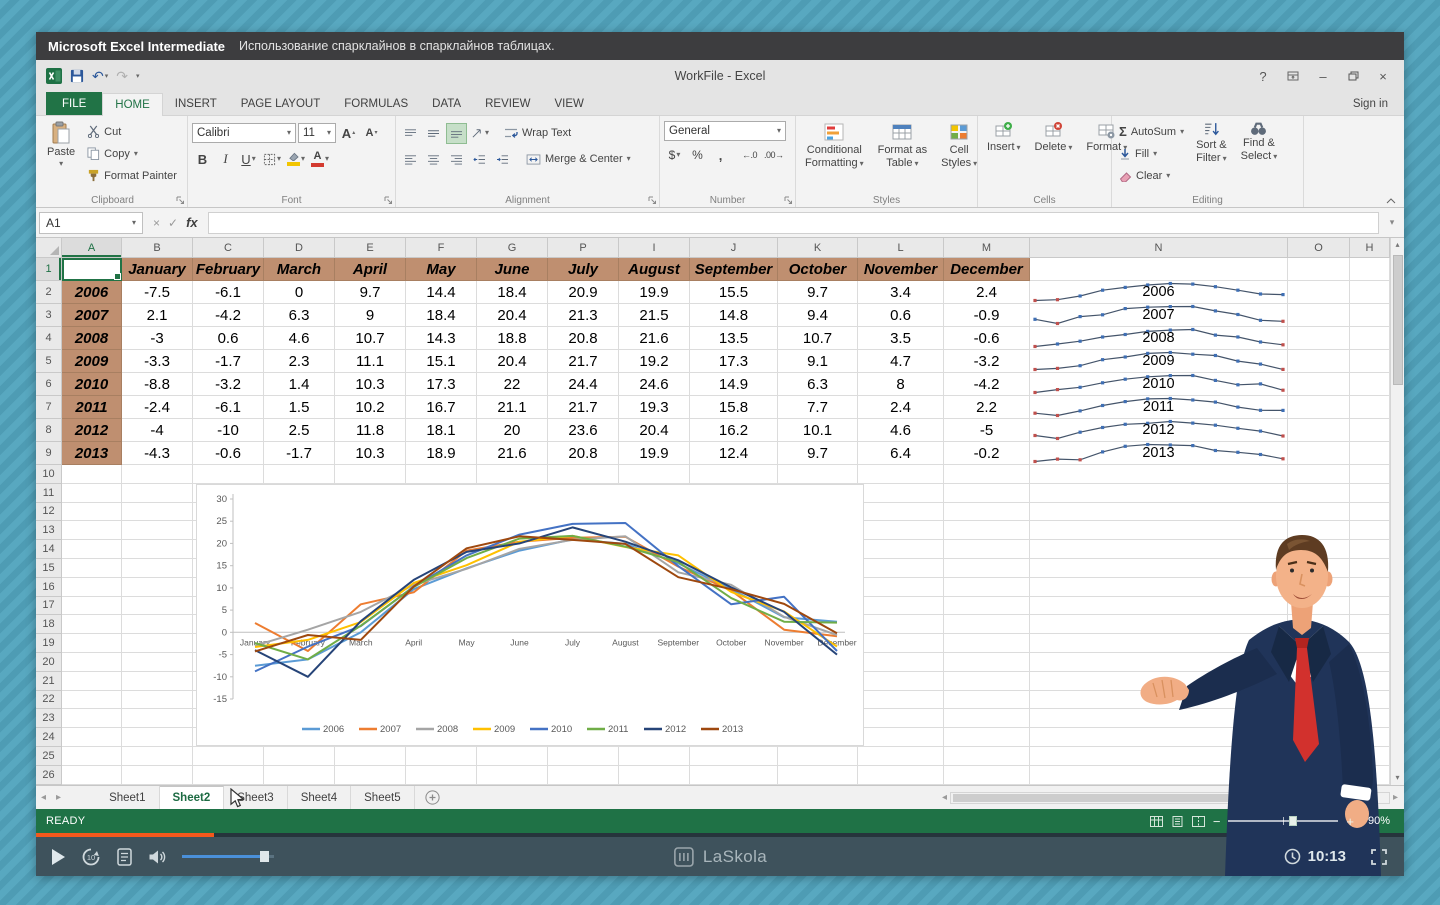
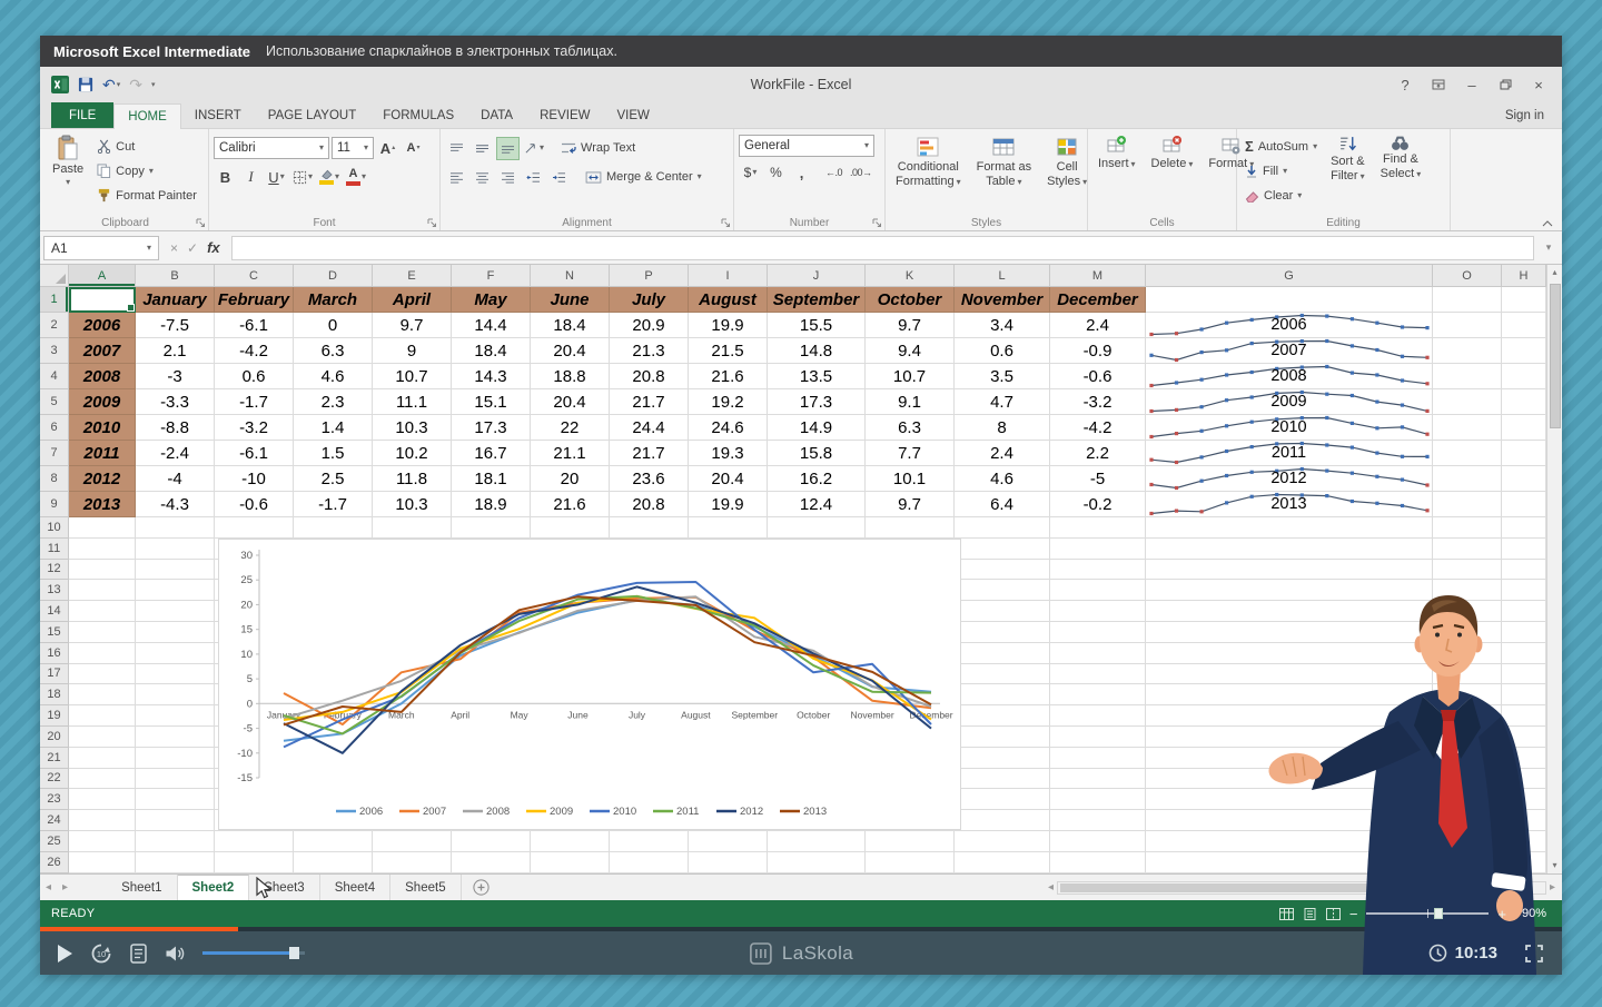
  Microsoft Excel Intermediate
- Использование спарклайнов в спарклайнов таблицах.
+ Использование спарклайнов в электронных таблицах.
  ↶
  ↷
  WorkFile - Excel
  ?
  –
  ×
  FILE
  HOME
  INSERT
  PAGE LAYOUT
  FORMULAS
  DATA
  REVIEW
  VIEW
  Sign in
  Paste
  ▾
  Cut
  Copy
  ▾
  Format Painter
  Clipboard
  Calibri
  ▾
  11
  ▾
  A
  A
  B
  I
  U
  ▾
  ▾
  ▾
  A
  ▾
  Font
  ▾
  Wrap Text
  Merge & Center
  ▾
  Alignment
  General
  ▾
  $
  ▾
  %
  ,
  ←.0
  .00→
  Number
  Conditional
  Formatting
  ▾
  Format as
  Table
  ▾
  Cell
  Styles
  ▾
  Styles
  Insert
  ▾
  Delete
  ▾
  Format
  ▾
  Cells
  Σ
  AutoSum
  ▾
  Fill
  ▾
  Clear
  ▾
  Sort &
  Filter
  ▾
  Find &
  Select
  ▾
  Editing
  A1
  ▾
  ×
  ✓
  fx
  ▾
  A
  B
  C
  D
  E
  F
- G
+ N
  P
  I
  J
  K
  L
  M
- N
+ G
  O
  H
  1
  January
  February
  March
  April
  May
  June
  July
  August
  September
  October
  November
  December
  2
  2006
  -7.5
  -6.1
  0
  9.7
  14.4
  18.4
  20.9
  19.9
  15.5
  9.7
  3.4
  2.4
  2006
  3
  2007
  2.1
  -4.2
  6.3
  9
  18.4
  20.4
  21.3
  21.5
  14.8
  9.4
  0.6
  -0.9
  2007
  4
  2008
  -3
  0.6
  4.6
  10.7
  14.3
  18.8
  20.8
  21.6
  13.5
  10.7
  3.5
  -0.6
  2008
  5
  2009
  -3.3
  -1.7
  2.3
  11.1
  15.1
  20.4
  21.7
  19.2
  17.3
  9.1
  4.7
  -3.2
  2009
  6
  2010
  -8.8
  -3.2
  1.4
  10.3
  17.3
  22
  24.4
  24.6
  14.9
  6.3
  8
  -4.2
  2010
  7
  2011
  -2.4
  -6.1
  1.5
  10.2
  16.7
  21.1
  21.7
  19.3
  15.8
  7.7
  2.4
  2.2
  2011
  8
  2012
  -4
  -10
  2.5
  11.8
  18.1
  20
  23.6
  20.4
  16.2
  10.1
  4.6
  -5
  2012
  9
  2013
  -4.3
  -0.6
  -1.7
  10.3
  18.9
  21.6
  20.8
  19.9
  12.4
  9.7
  6.4
  -0.2
  2013
  10
  11
  12
  13
  14
  15
  16
  17
  18
  19
  20
  21
  22
  23
  24
  25
  26
  ▴
  ▾
  ◂
  ▸
  Sheet1
  Sheet2
  heet3
  Sheet4
  Sheet5
  ◂
  ▸
  READY
  −
  +
  90%
  30
  25
  20
  15
  10
  5
  0
  -5
  -10
  -15
  ebruay
  March
  April
  May
  June
  July
  August
  September
  October
  November
  eember
  2006
  2007
  2008
  2009
  2010
  2011
  2012
  2013
  10
  LaSkola
  10:13
